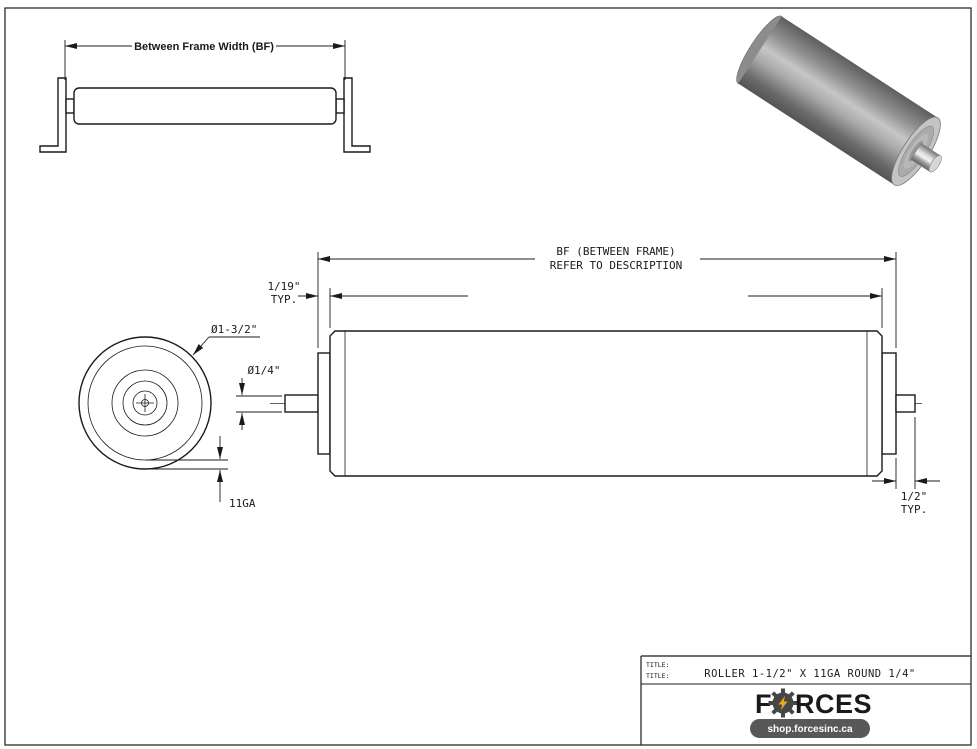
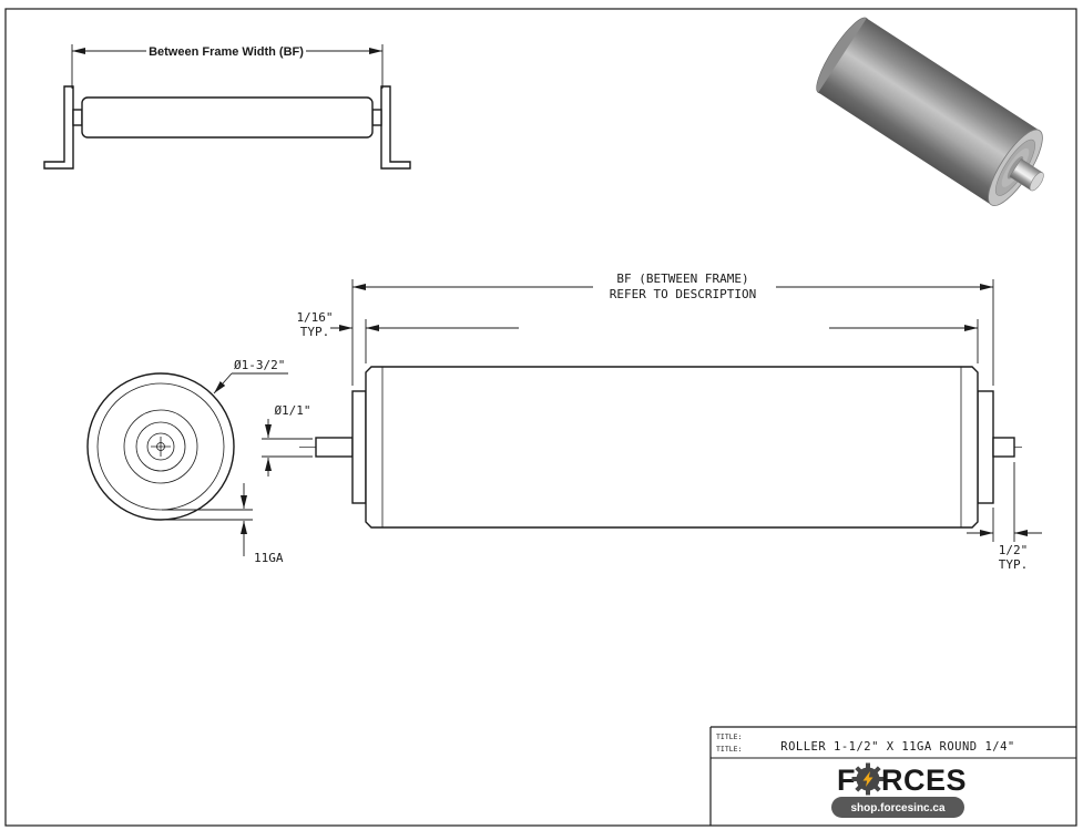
  Between Frame Width (BF)
  Ø1-3/2"
  11GA
  BF (BETWEEN FRAME)
  REFER TO DESCRIPTION
- 1/19"
+ 1/16"
  TYP.
- Ø1/4"
+ Ø1/1"
  1/2"
  TYP.
  TITLE:
  TITLE:
  ROLLER 1-1/2" X 11GA ROUND 1/4"
  F
  RCES
  shop.forcesinc.ca
